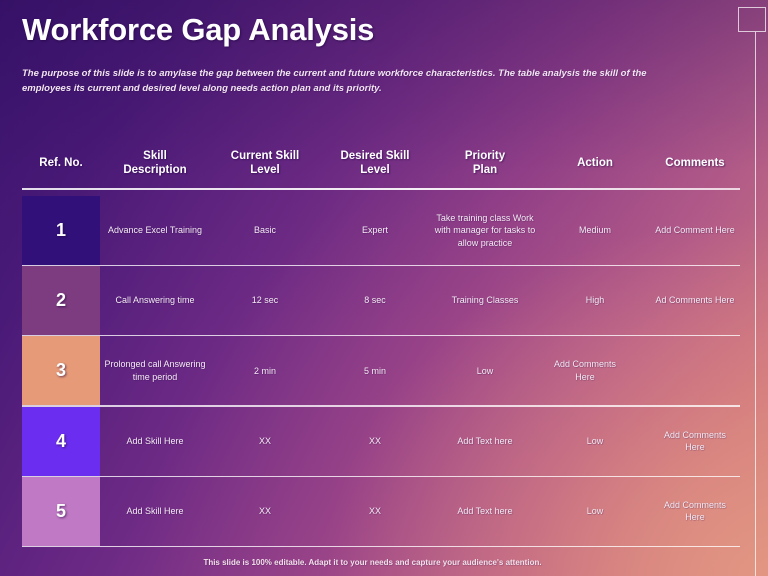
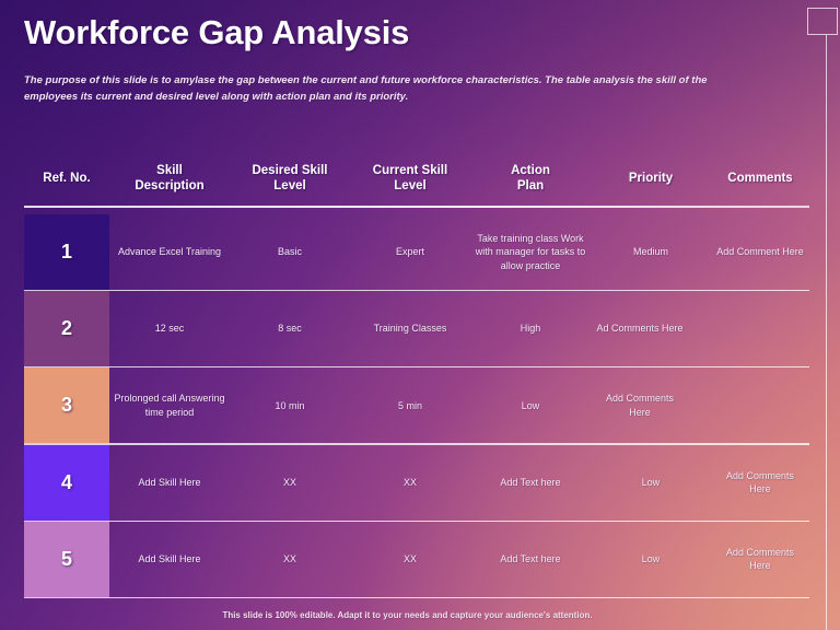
  Workforce Gap Analysis
- The purpose of this slide is to amylase the gap between the current and future workforce characteristics. The table analysis the skill of the employees its current and desired level along needs action plan and its priority.
+ The purpose of this slide is to amylase the gap between the current and future workforce characteristics. The table analysis the skill of the employees its current and desired level along with action plan and its priority.
  Ref. No.
  Skill
  Description
- Current Skill
+ Desired Skill
  Level
- Desired Skill
+ Current Skill
  Level
- Priority
+ Action
  Plan
- Action
+ Priority
  Comments
  1
  Advance Excel Training
  Basic
  Expert
  Take training class Work with manager for tasks to allow practice
  Medium
  Add Comment Here
  2
- Call Answering time
  12 sec
  8 sec
  Training Classes
  High
  Ad Comments Here
  3
  Prolonged call Answering time period
- 2 min
+ 10 min
  5 min
  Low
  Add Comments Here
  4
  Add Skill Here
  XX
  XX
  Add Text here
  Low
  Add Comments Here
  5
  Add Skill Here
  XX
  XX
  Add Text here
  Low
  Add Comments Here
  This slide is 100% editable. Adapt it to your needs and capture your audience's attention.
